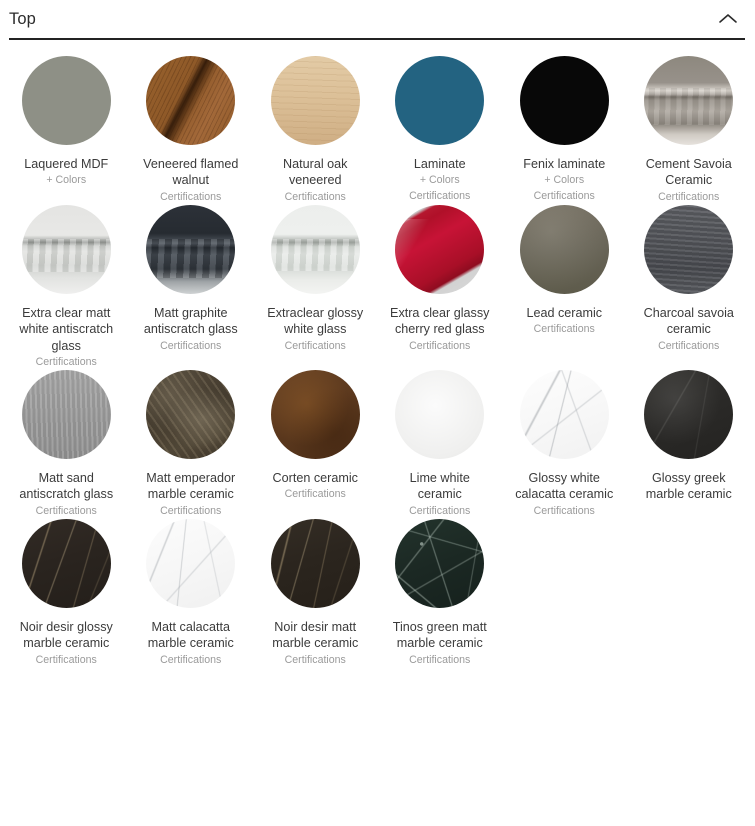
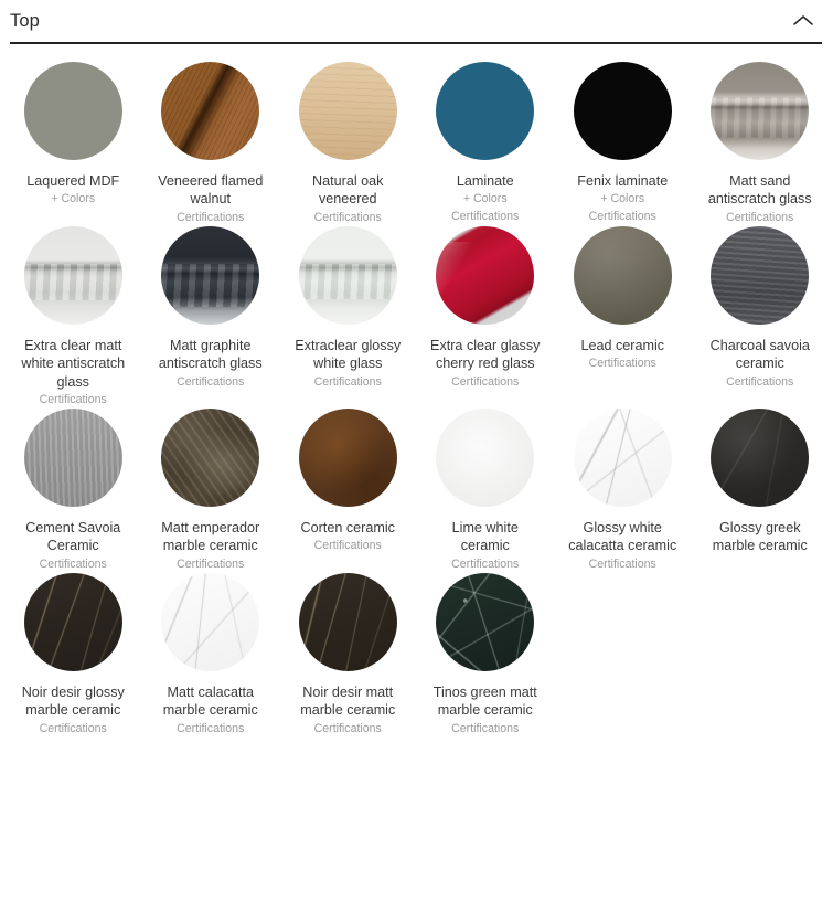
  Top
  Laquered MDF
  + Colors
  Veneered flamed walnut
  Certifications
  Natural oak veneered
  Certifications
  Laminate
  + Colors
  Certifications
  Fenix laminate
  + Colors
  Certifications
- Cement Savoia Ceramic
+ Matt sand antiscratch glass
  Certifications
  Extra clear matt white antiscratch glass
  Certifications
  Matt graphite antiscratch glass
  Certifications
  Extraclear glossy white glass
  Certifications
  Extra clear glassy cherry red glass
  Certifications
  Lead ceramic
  Certifications
  Charcoal savoia ceramic
  Certifications
- Matt sand antiscratch glass
+ Cement Savoia Ceramic
  Certifications
  Matt emperador marble ceramic
  Certifications
  Corten ceramic
  Certifications
  Lime white ceramic
  Certifications
  Glossy white calacatta ceramic
  Certifications
  Glossy greek marble ceramic
  Noir desir glossy marble ceramic
  Certifications
  Matt calacatta marble ceramic
  Certifications
  Noir desir matt marble ceramic
  Certifications
  Tinos green matt marble ceramic
  Certifications
